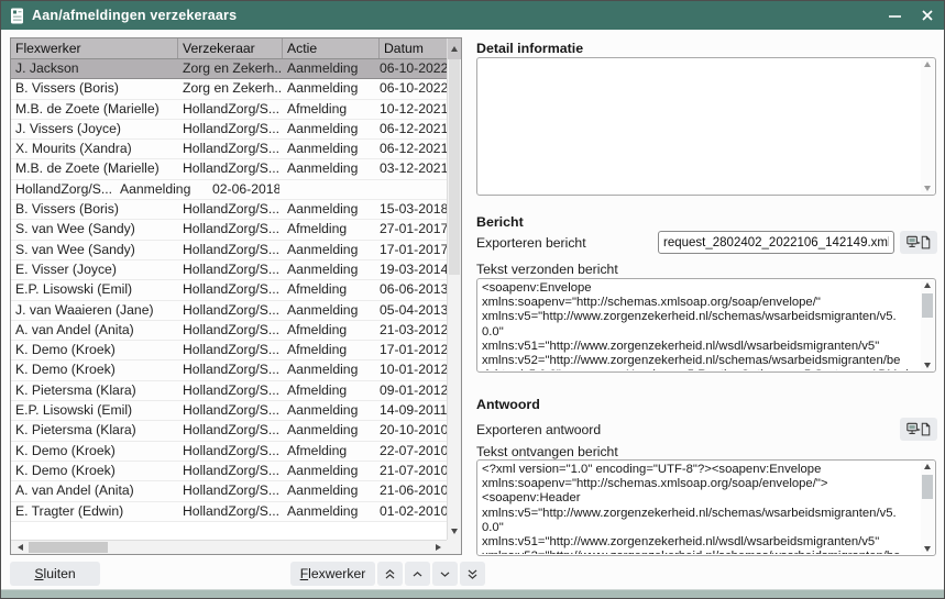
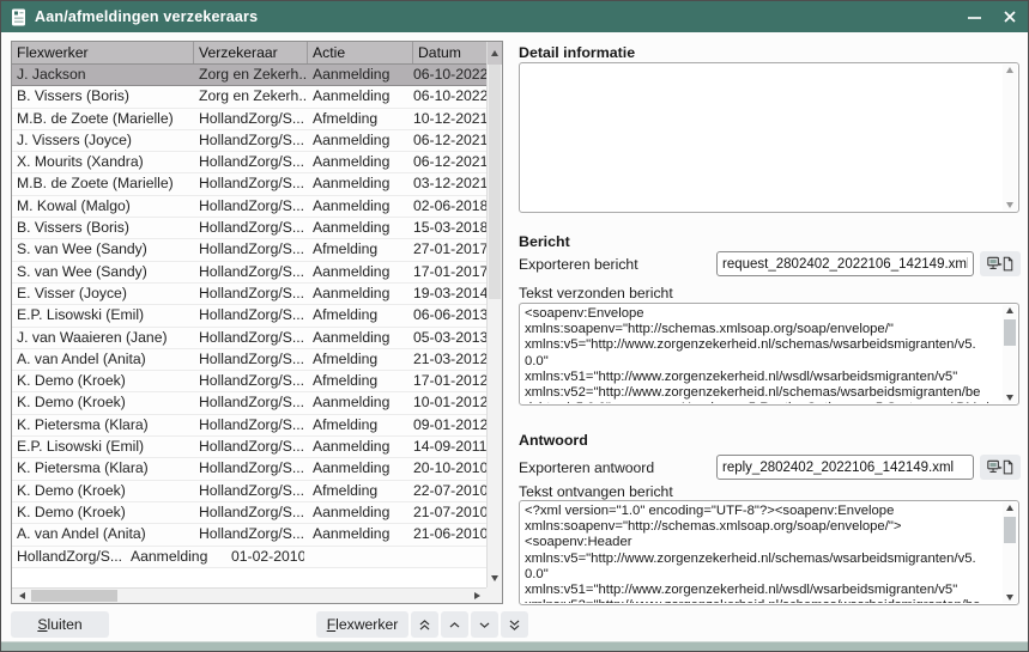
  Aan/afmeldingen verzekeraars
  Flexwerker
  Verzekeraar
  Actie
  Datum
  J. Jackson
  Zorg en Zekerh..
  Aanmelding
  06-10-2022
  B. Vissers (Boris)
  Zorg en Zekerh..
  Aanmelding
  06-10-2022
  M.B. de Zoete (Marielle)
  HollandZorg/S...
  Afmelding
  10-12-2021
  J. Vissers (Joyce)
  HollandZorg/S...
  Aanmelding
  06-12-2021
  X. Mourits (Xandra)
  HollandZorg/S...
  Aanmelding
  06-12-2021
  M.B. de Zoete (Marielle)
  HollandZorg/S...
  Aanmelding
  03-12-2021
+ M. Kowal (Malgo)
  HollandZorg/S...
  Aanmelding
  02-06-2018
  B. Vissers (Boris)
  HollandZorg/S...
  Aanmelding
  15-03-2018
  S. van Wee (Sandy)
  HollandZorg/S...
  Afmelding
  27-01-2017
  S. van Wee (Sandy)
  HollandZorg/S...
  Aanmelding
  17-01-2017
  E. Visser (Joyce)
  HollandZorg/S...
  Aanmelding
  19-03-2014
  E.P. Lisowski (Emil)
  HollandZorg/S...
  Afmelding
  06-06-2013
  J. van Waaieren (Jane)
  HollandZorg/S...
  Aanmelding
- 05-04-2013
+ 05-03-2013
  A. van Andel (Anita)
  HollandZorg/S...
  Afmelding
  21-03-2012
  K. Demo (Kroek)
  HollandZorg/S...
  Afmelding
  17-01-2012
  K. Demo (Kroek)
  HollandZorg/S...
  Aanmelding
  10-01-2012
  K. Pietersma (Klara)
  HollandZorg/S...
  Afmelding
  09-01-2012
  E.P. Lisowski (Emil)
  HollandZorg/S...
  Aanmelding
  14-09-2011
  K. Pietersma (Klara)
  HollandZorg/S...
  Aanmelding
  20-10-2010
  K. Demo (Kroek)
  HollandZorg/S...
  Afmelding
  22-07-2010
  K. Demo (Kroek)
  HollandZorg/S...
  Aanmelding
  21-07-2010
  A. van Andel (Anita)
  HollandZorg/S...
  Aanmelding
  21-06-2010
- E. Tragter (Edwin)
  HollandZorg/S...
  Aanmelding
  01-02-2010
  Sluiten
  Flexwerker
  Detail informatie
  Bericht
  Exporteren bericht
  request_2802402_2022106_142149.xm
  Tekst verzonden bericht
  <soapenv:Envelope
  xmlns:soapenv="http://schemas.xmlsoap.org/soap/envelope/"
  xmlns:v5="http://www.zorgenzekerheid.nl/schemas/wsarbeidsmigranten/v5.
  0.0"
  xmlns:v51="http://www.zorgenzekerheid.nl/wsdl/wsarbeidsmigranten/v5"
  xmlns:v52="http://www.zorgenzekerheid.nl/schemas/wsarbeidsmigranten/be
  Antwoord
  Exporteren antwoord
+ reply_2802402_2022106_142149.xml
  Tekst ontvangen bericht
  <?xml version="1.0" encoding="UTF-8"?><soapenv:Envelope
  xmlns:soapenv="http://schemas.xmlsoap.org/soap/envelope/">
  <soapenv:Header
  xmlns:v5="http://www.zorgenzekerheid.nl/schemas/wsarbeidsmigranten/v5.
  0.0"
  xmlns:v51="http://www.zorgenzekerheid.nl/wsdl/wsarbeidsmigranten/v5"
